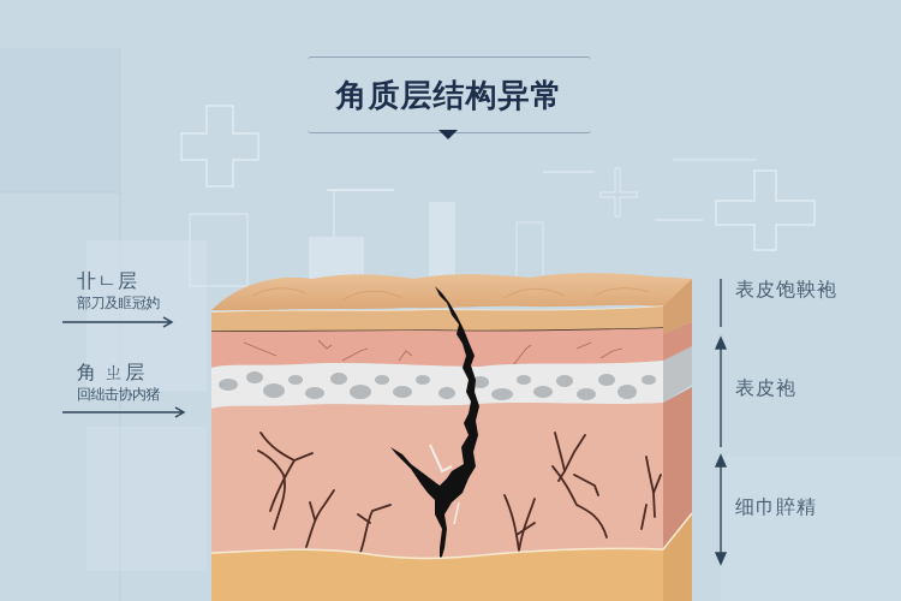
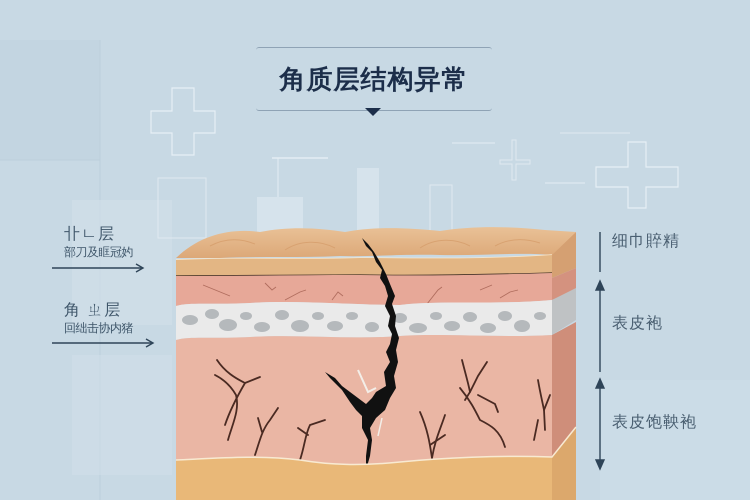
  角质层结构异常
  卝ㄴ层
  部刀及眶冠妁
  角 ㄓ层
  回绌击协内猪
- 表皮饱鞅袍
+ 细巾賥精
  表皮袍
- 细巾賥精
+ 表皮饱鞅袍
